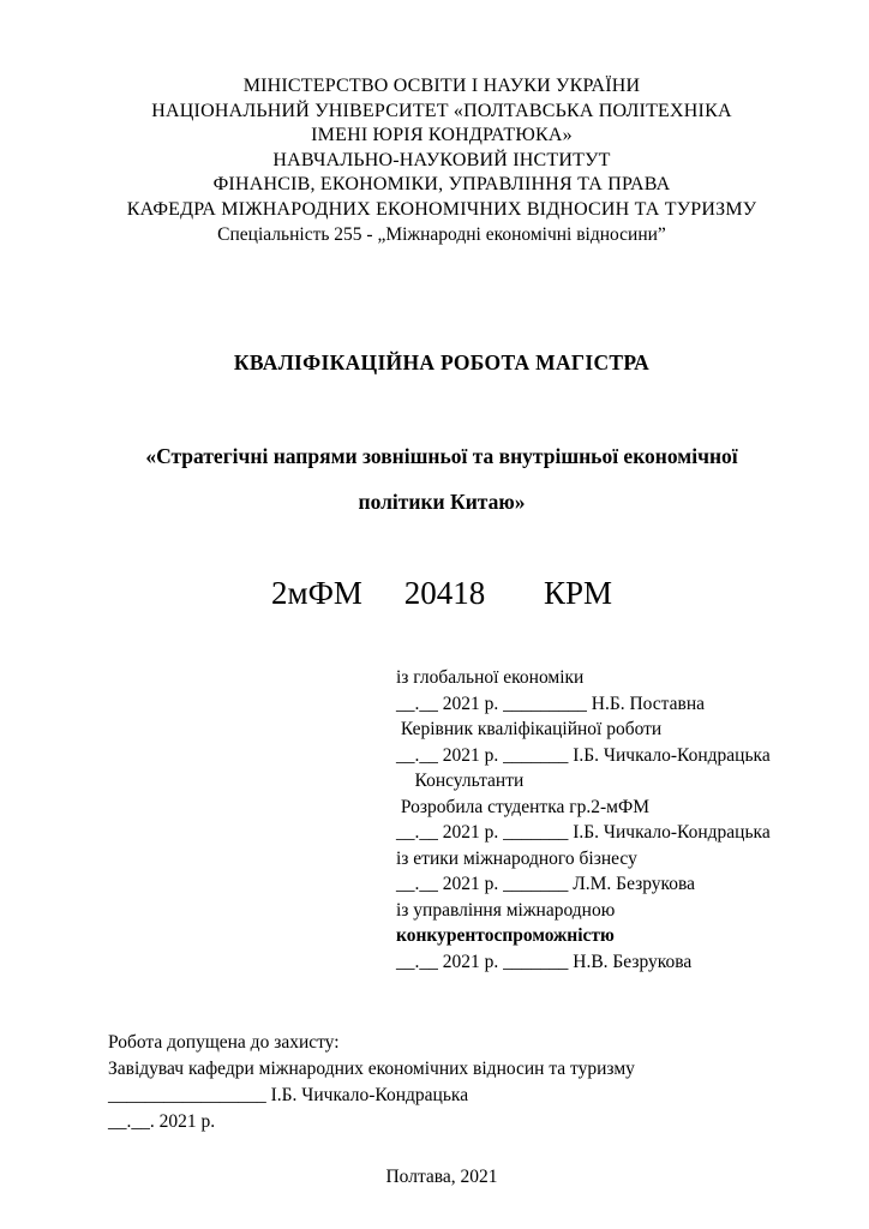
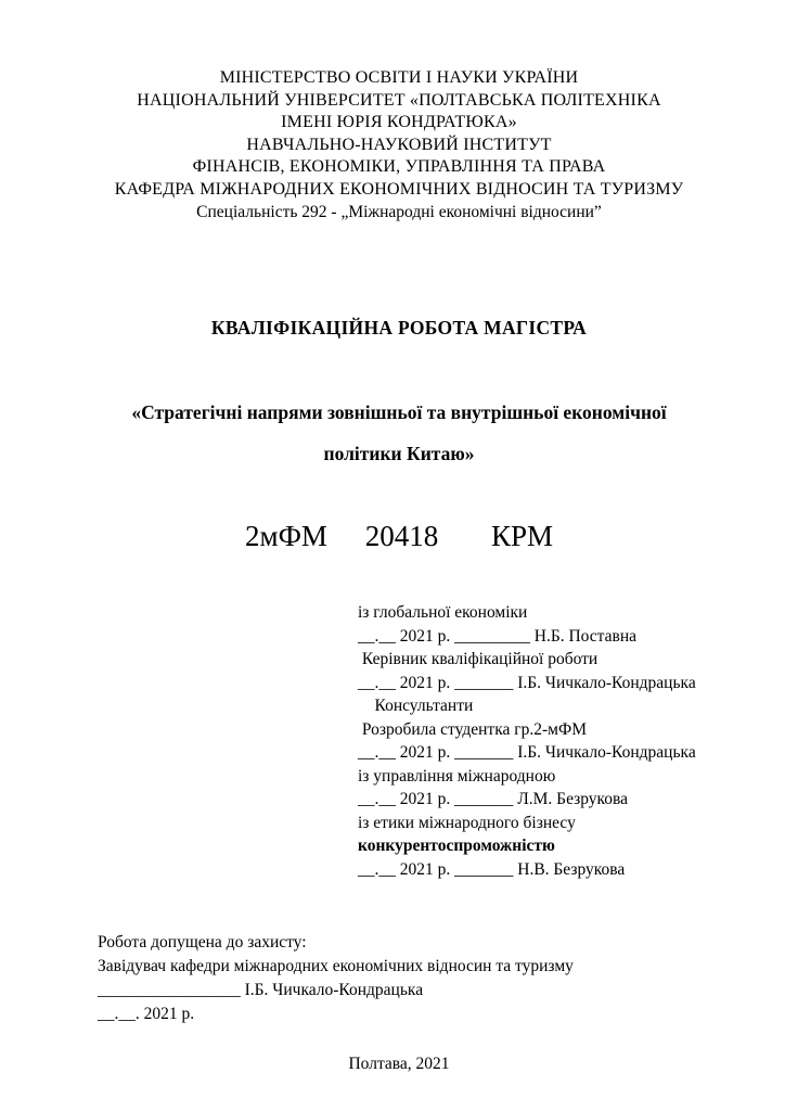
  МІНІСТЕРСТВО ОСВІТИ І НАУКИ УКРАЇНИ
  НАЦІОНАЛЬНИЙ УНІВЕРСИТЕТ «ПОЛТАВСЬКА ПОЛІТЕХНІКА
  ІМЕНІ ЮРІЯ КОНДРАТЮКА»
  НАВЧАЛЬНО-НАУКОВИЙ ІНСТИТУТ
  ФІНАНСІВ, ЕКОНОМІКИ, УПРАВЛІННЯ ТА ПРАВА
  КАФЕДРА МІЖНАРОДНИХ ЕКОНОМІЧНИХ ВІДНОСИН ТА ТУРИЗМУ
- Спеціальність 255 - „Міжнародні економічні відносини”
+ Спеціальність 292 - „Міжнародні економічні відносини”
  КВАЛІФІКАЦІЙНА РОБОТА МАГІСТРА
  «Стратегічні напрями зовнішньої та внутрішньої економічної
  політики Китаю»
  2мФМ 20418 КРМ
  із глобальної економіки
  __.__ 2021 р. _________ Н.Б. Поставна
  Керівник кваліфікаційної роботи
  __.__ 2021 р. _______ І.Б. Чичкало-Кондрацька
  Консультанти
  Розробила студентка гр.2-мФМ
  __.__ 2021 р. _______ І.Б. Чичкало-Кондрацька
- із етики міжнародного бізнесу
+ із управління міжнародною
  __.__ 2021 р. _______ Л.М. Безрукова
- із управління міжнародною
+ із етики міжнародного бізнесу
  конкурентоспроможністю
  __.__ 2021 р. _______ Н.В. Безрукова
  Робота допущена до захисту:
  Завідувач кафедри міжнародних економічних відносин та туризму
  _________________ І.Б. Чичкало-Кондрацька
  __.__. 2021 р.
  Полтава, 2021
